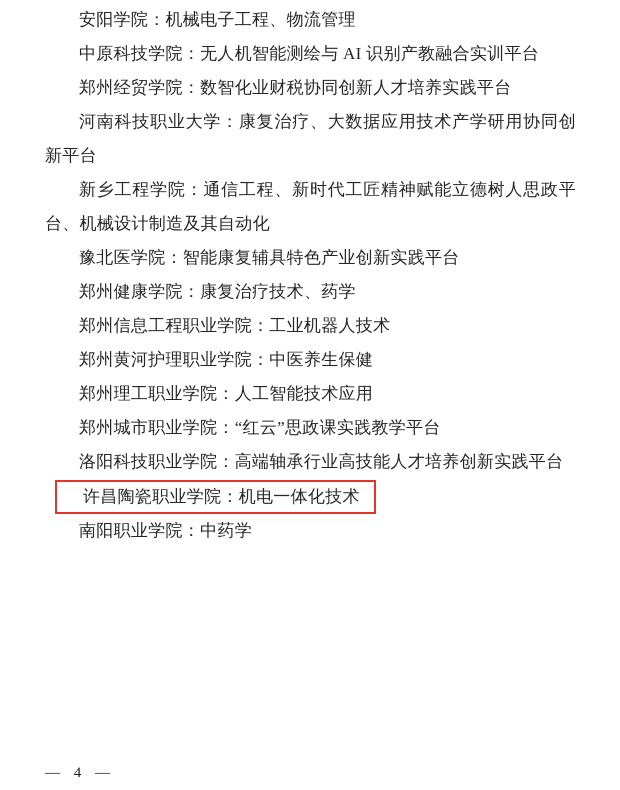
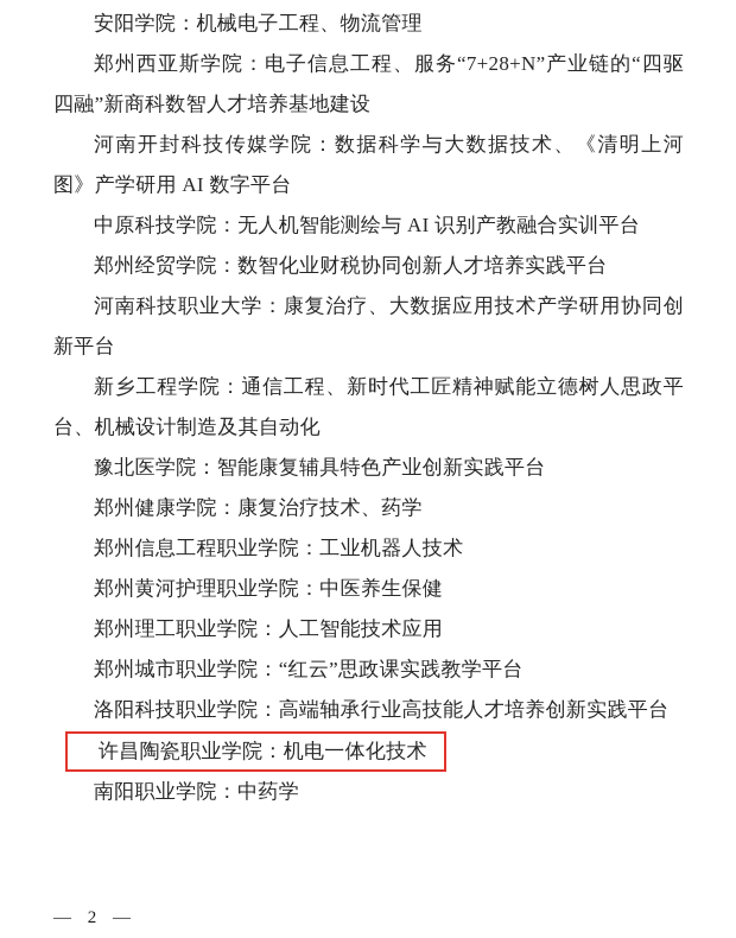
  安阳学院：机械电子工程、物流管理
+ 郑州西亚斯学院：电子信息工程、服务“7+28+N”产业链的“四驱四融”新商科数智人才培养基地建设
+ 河南开封科技传媒学院：数据科学与大数据技术、《清明上河图》产学研用 AI 数字平台
  中原科技学院：无人机智能测绘与 AI 识别产教融合实训平台
  郑州经贸学院：数智化业财税协同创新人才培养实践平台
  河南科技职业大学：康复治疗、大数据应用技术产学研用协同创新平台
  新乡工程学院：通信工程、新时代工匠精神赋能立德树人思政平台、机械设计制造及其自动化
  豫北医学院：智能康复辅具特色产业创新实践平台
  郑州健康学院：康复治疗技术、药学
  郑州信息工程职业学院：工业机器人技术
  郑州黄河护理职业学院：中医养生保健
  郑州理工职业学院：人工智能技术应用
  郑州城市职业学院：“红云”思政课实践教学平台
  洛阳科技职业学院：高端轴承行业高技能人才培养创新实践平台
  许昌陶瓷职业学院：机电一体化技术
  南阳职业学院：中药学
- — 4 —
+ — 2 —
